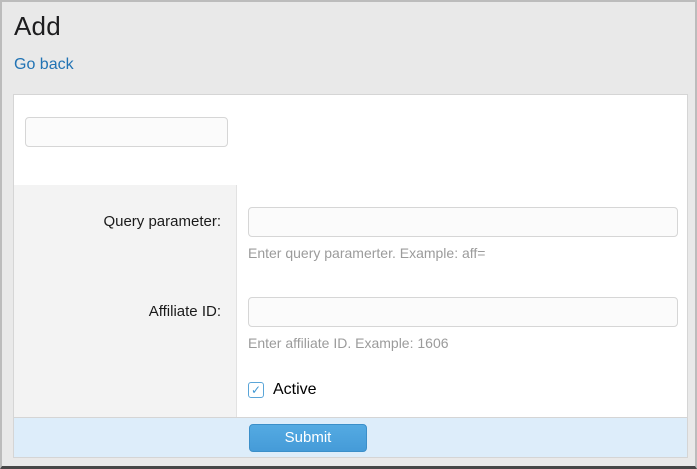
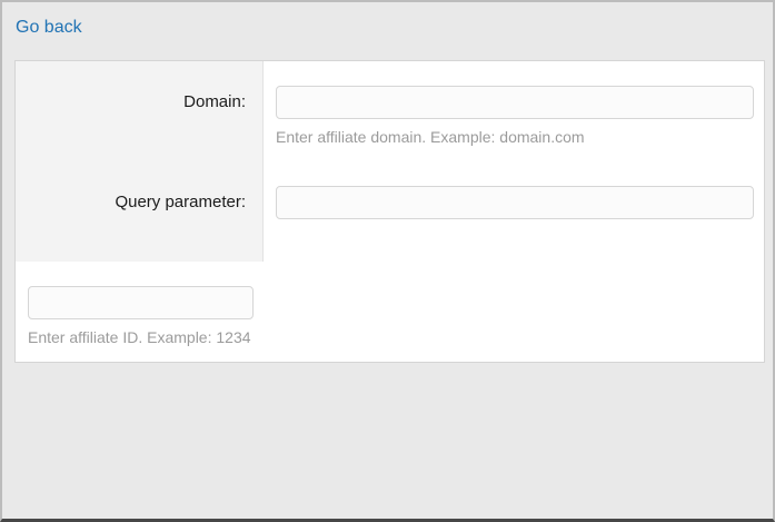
- Add
  Go back
+ Domain:
+ Enter affiliate domain. Example: domain.com
  Query parameter:
- Enter query paramerter. Example: aff=
- Affiliate ID:
- Enter affiliate ID. Example: 1606
+ Enter affiliate ID. Example: 1234
- ✓
- Active
- Submit
